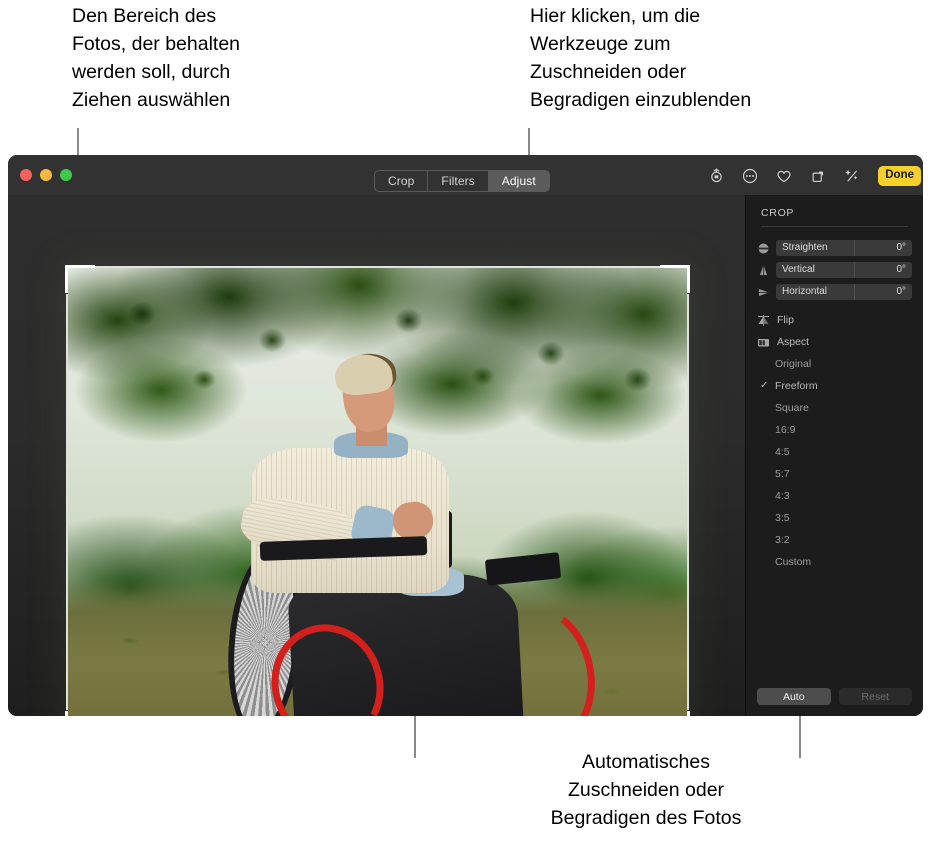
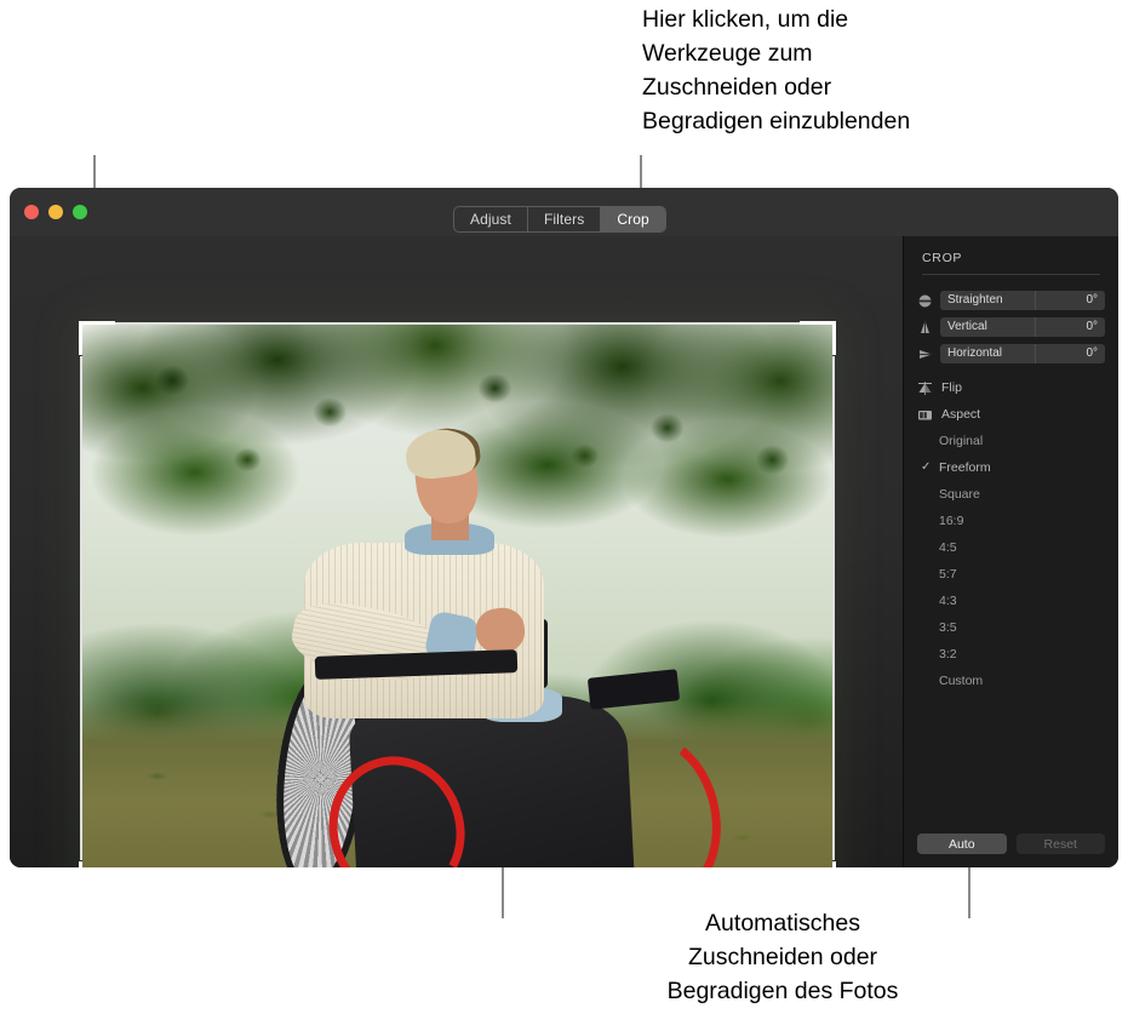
- Den Bereich des
- Fotos, der behalten
- werden soll, durch
- Ziehen auswählen
  Hier klicken, um die
  Werkzeuge zum
  Zuschneiden oder
  Begradigen einzublenden
  Automatisches
  Zuschneiden oder
  Begradigen des Fotos
  CROP
  Straighten
  0°
  Vertical
  0°
  Horizontal
  0°
  Flip
  Aspect
  Original
  ✓
  Freeform
  Square
  16:9
  4:5
  5:7
  4:3
  3:5
  3:2
  Custom
  Auto
  Reset
- Crop
+ Adjust
  Filters
- Adjust
+ Crop
- Done
